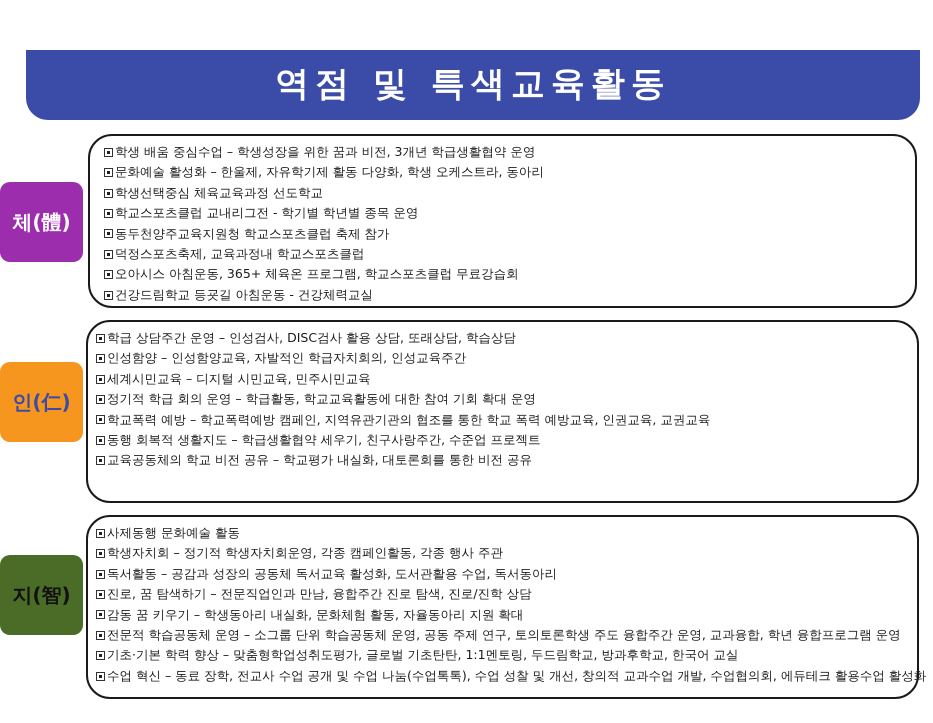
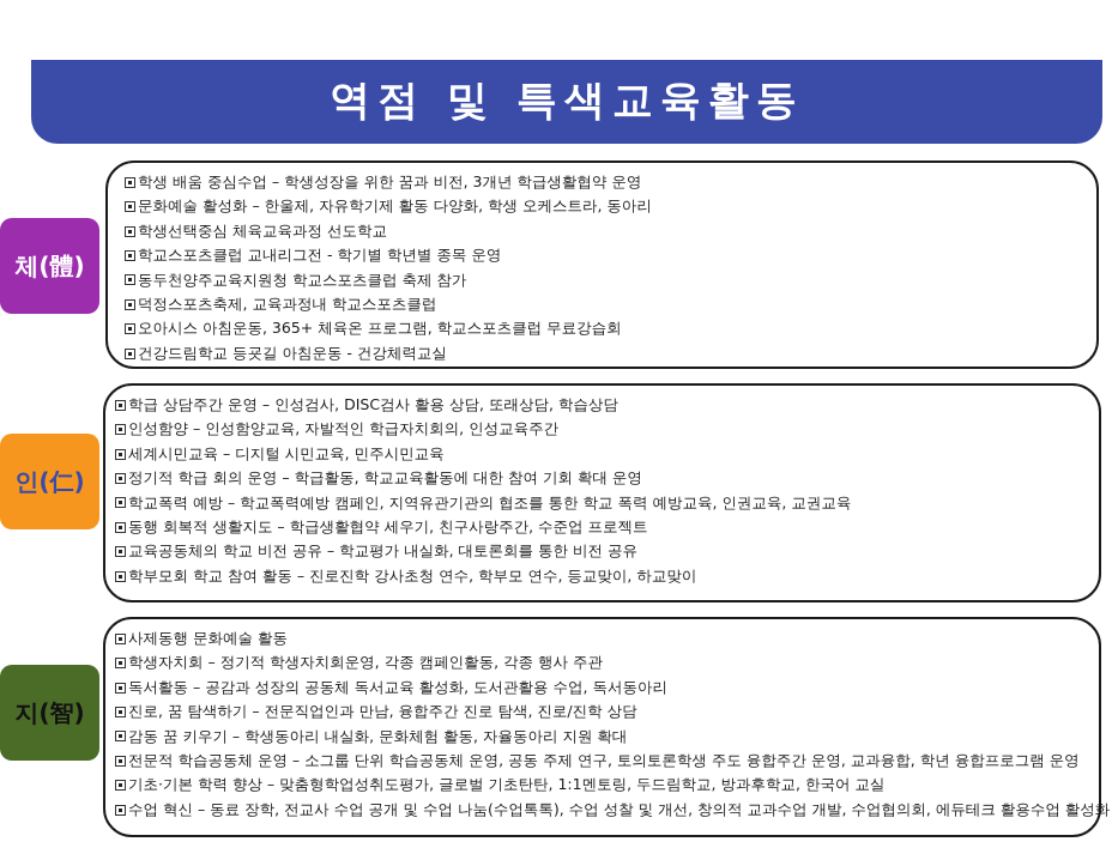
  역점 및 특색교육활동
  체(體)
  학생 배움 중심수업 – 학생성장을 위한 꿈과 비전, 3개년 학급생활협약 운영
  문화예술 활성화 – 한울제, 자유학기제 활동 다양화, 학생 오케스트라, 동아리
  학생선택중심 체육교육과정 선도학교
  학교스포츠클럽 교내리그전 - 학기별 학년별 종목 운영
  동두천양주교육지원청 학교스포츠클럽 축제 참가
  덕정스포츠축제, 교육과정내 학교스포츠클럽
  오아시스 아침운동, 365+ 체육온 프로그램, 학교스포츠클럽 무료강습회
  건강드림학교 등굣길 아침운동 - 건강체력교실
  인(仁)
  학급 상담주간 운영 – 인성검사, DISC검사 활용 상담, 또래상담, 학습상담
  인성함양 – 인성함양교육, 자발적인 학급자치회의, 인성교육주간
  세계시민교육 – 디지털 시민교육, 민주시민교육
  정기적 학급 회의 운영 – 학급활동, 학교교육활동에 대한 참여 기회 확대 운영
  학교폭력 예방 – 학교폭력예방 캠페인, 지역유관기관의 협조를 통한 학교 폭력 예방교육, 인권교육, 교권교육
  동행 회복적 생활지도 – 학급생활협약 세우기, 친구사랑주간, 수준업 프로젝트
  교육공동체의 학교 비전 공유 – 학교평가 내실화, 대토론회를 통한 비전 공유
+ 학부모회 학교 참여 활동 – 진로진학 강사초청 연수, 학부모 연수, 등교맞이, 하교맞이
  지(智)
  사제동행 문화예술 활동
  학생자치회 – 정기적 학생자치회운영, 각종 캠페인활동, 각종 행사 주관
  독서활동 – 공감과 성장의 공동체 독서교육 활성화, 도서관활용 수업, 독서동아리
  진로, 꿈 탐색하기 – 전문직업인과 만남, 융합주간 진로 탐색, 진로/진학 상담
  감동 꿈 키우기 – 학생동아리 내실화, 문화체험 활동, 자율동아리 지원 확대
  전문적 학습공동체 운영 – 소그룹 단위 학습공동체 운영, 공동 주제 연구, 토의토론학생 주도 융합주간 운영, 교과융합, 학년 융합프로그램 운영
  기초·기본 학력 향상 – 맞춤형학업성취도평가, 글로벌 기초탄탄, 1:1멘토링, 두드림학교, 방과후학교, 한국어 교실
  수업 혁신 – 동료 장학, 전교사 수업 공개 및 수업 나눔(수업톡톡), 수업 성찰 및 개선, 창의적 교과수업 개발, 수업협의회, 에듀테크 활용수업 활성화
